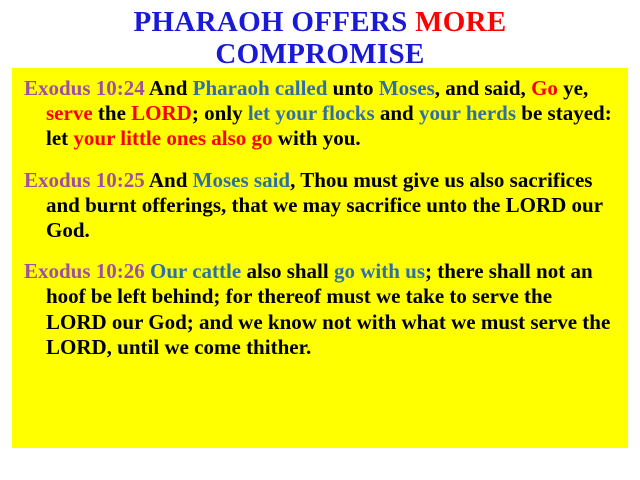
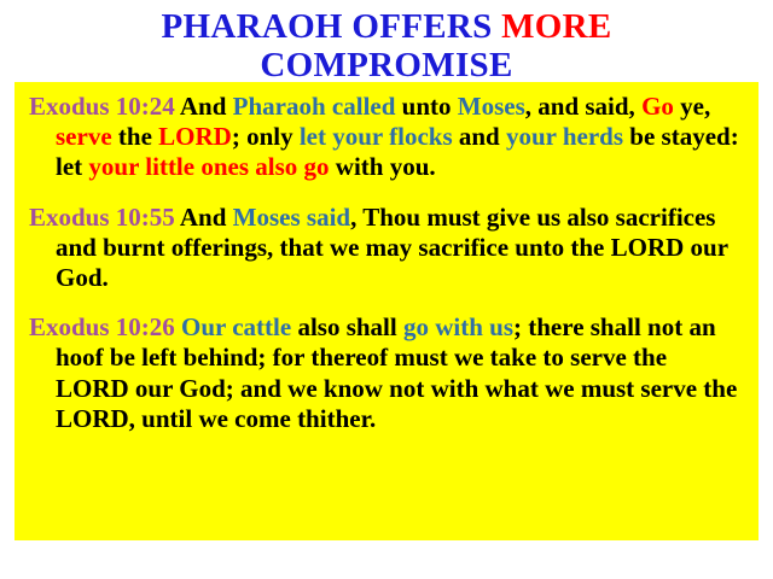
  PHARAOH OFFERS MORE
  COMPROMISE
  Exodus 10:24 And Pharaoh called unto Moses, and said, Go ye, serve the LORD; only let your flocks and your herds be stayed: let your little ones also go with you.
- Exodus 10:25 And Moses said, Thou must give us also sacrifices and burnt offerings, that we may sacrifice unto the LORD our God.
+ Exodus 10:55 And Moses said, Thou must give us also sacrifices and burnt offerings, that we may sacrifice unto the LORD our God.
  Exodus 10:26 Our cattle also shall go with us; there shall not an hoof be left behind; for thereof must we take to serve the LORD our God; and we know not with what we must serve the LORD, until we come thither.
